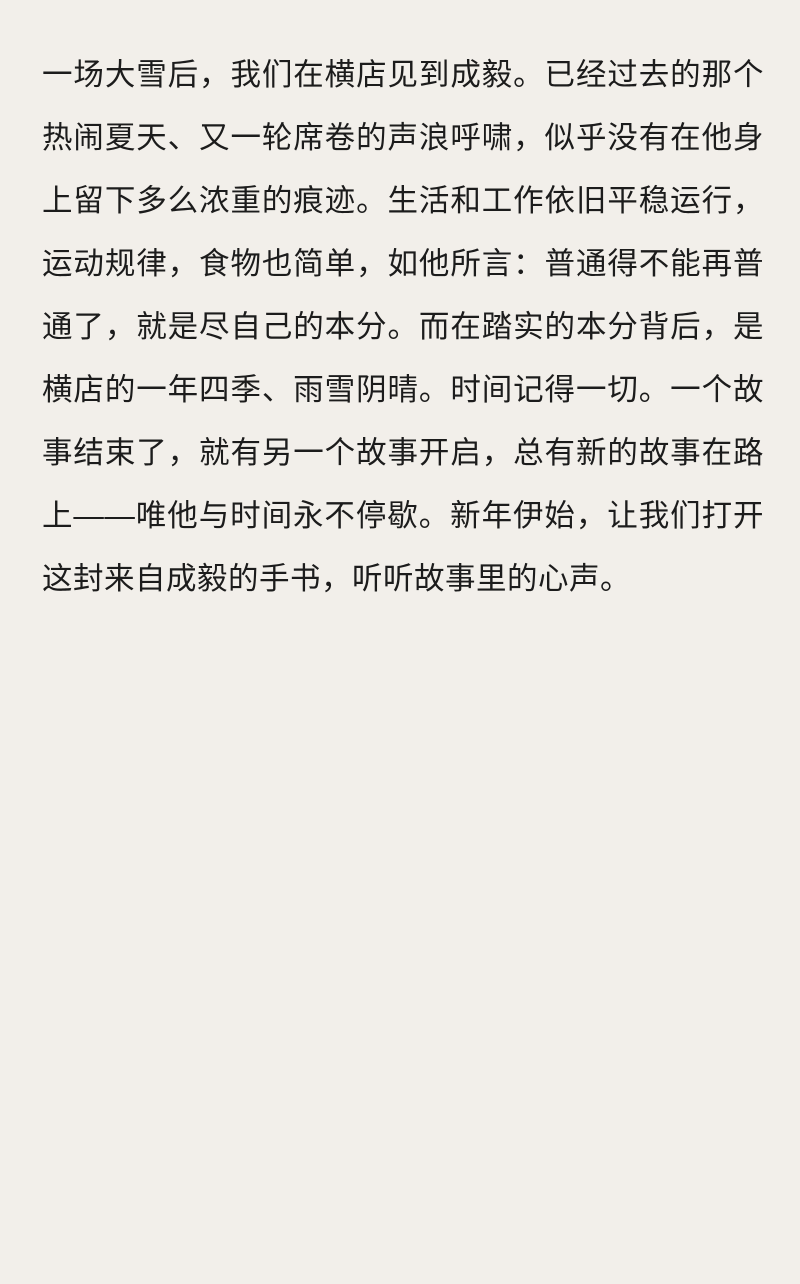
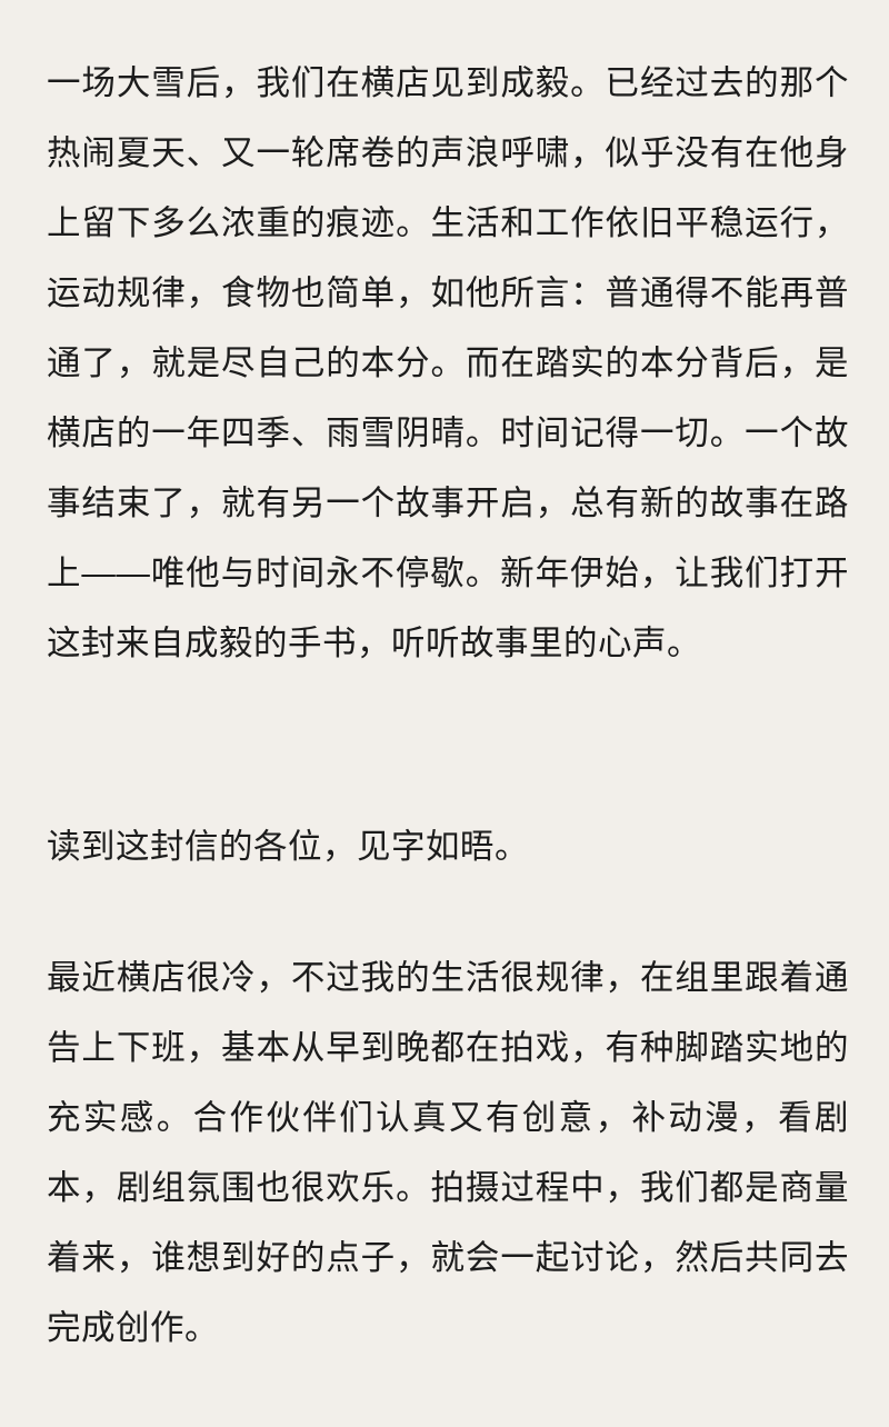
  一场大雪后，我们在横店见到成毅。已经过去的那个热闹夏天、又一轮席卷的声浪呼啸，似乎没有在他身上留下多么浓重的痕迹。生活和工作依旧平稳运行，运动规律，食物也简单，如他所言：普通得不能再普通了，就是尽自己的本分。而在踏实的本分背后，是横店的一年四季、雨雪阴晴。时间记得一切。一个故事结束了，就有另一个故事开启，总有新的故事在路上——唯他与时间永不停歇。新年伊始，让我们打开这封来自成毅的手书，听听故事里的心声。
+ 读到这封信的各位，见字如晤。
+ 最近横店很冷，不过我的生活很规律，在组里跟着通告上下班，基本从早到晚都在拍戏，有种脚踏实地的充实感。合作伙伴们认真又有创意，补动漫，看剧本，剧组氛围也很欢乐。拍摄过程中，我们都是商量着来，谁想到好的点子，就会一起讨论，然后共同去完成创作。
